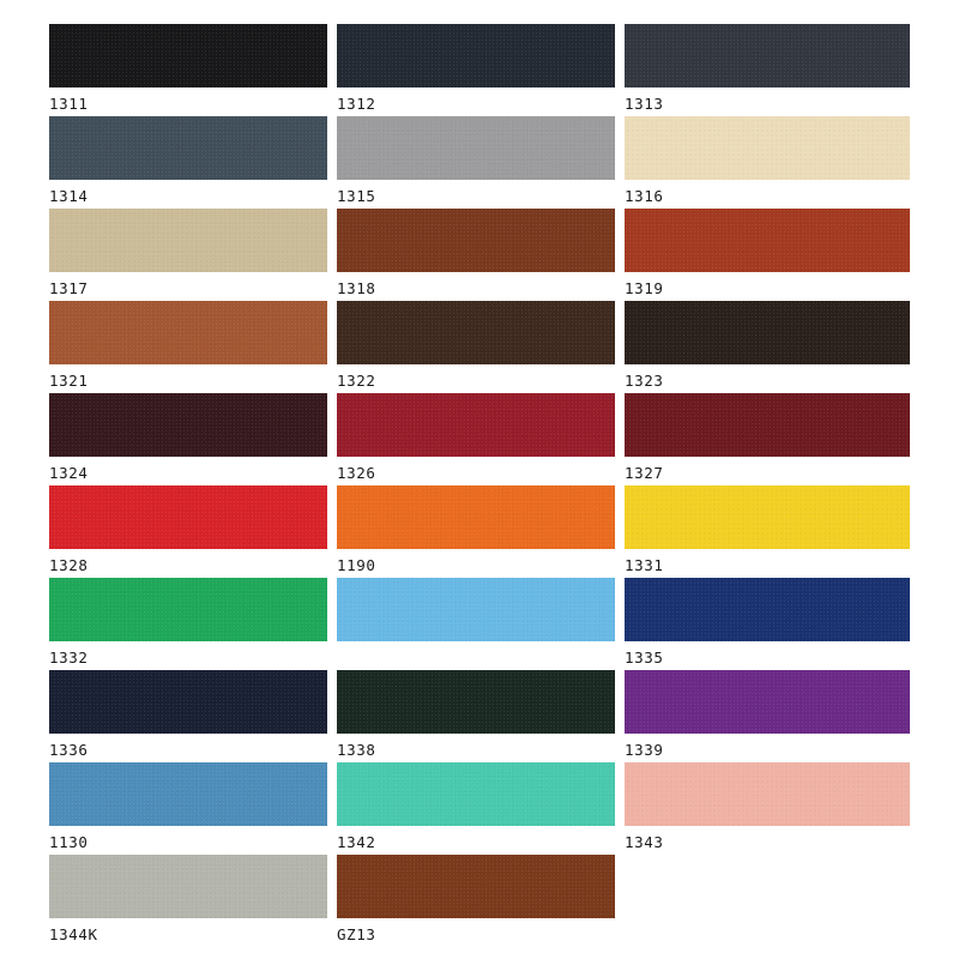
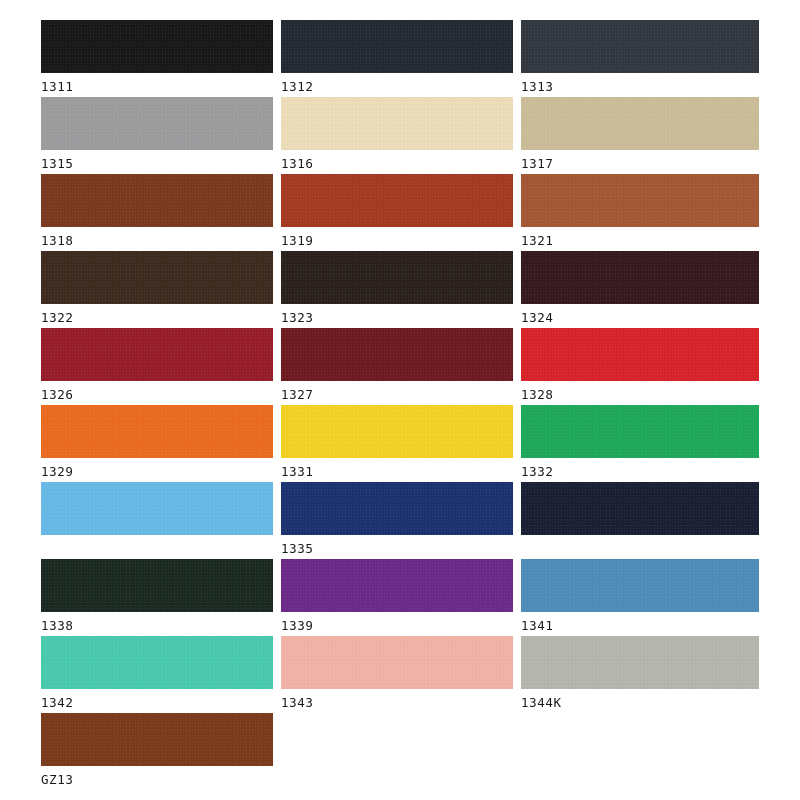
  1311
  1312
  1313
- 1314
  1315
  1316
  1317
  1318
  1319
  1321
  1322
  1323
  1324
  1326
  1327
  1328
- 1190
+ 1329
  1331
  1332
  1335
- 1336
  1338
  1339
- 1130
+ 1341
  1342
  1343
  1344K
  GZ13
